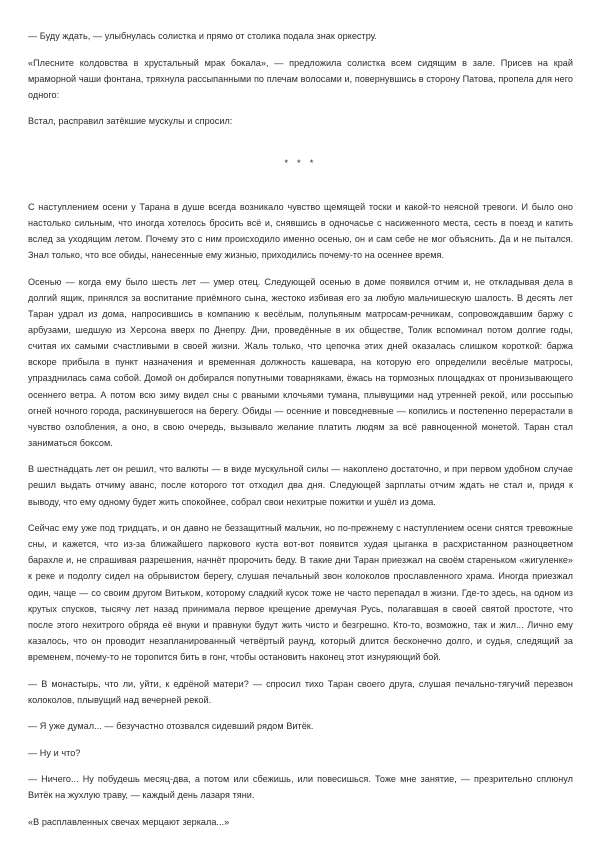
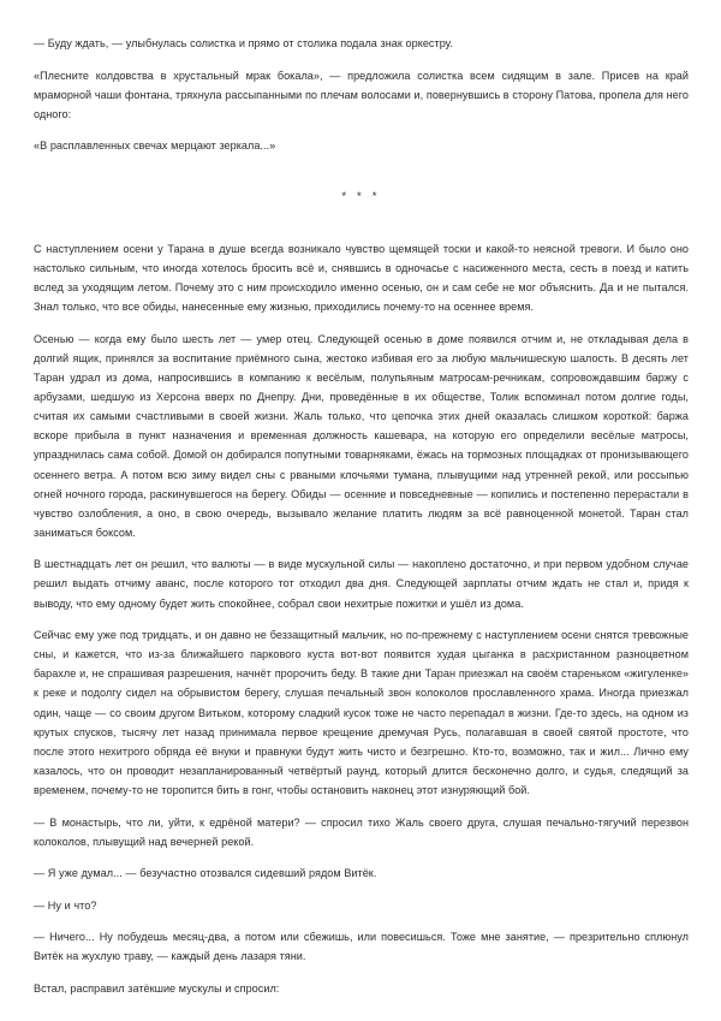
  — Буду ждать, — улыбнулась солистка и прямо от столика подала знак оркестру.
  «Плесните колдовства в хрустальный мрак бокала», — предложила солистка всем сидящим в зале. Присев на край мраморной чаши фонтана, тряхнула рассыпанными по плечам волосами и, повернувшись в сторону Патова, пропела для него одного:
- Встал, расправил затёкшие мускулы и спросил:
+ «В расплавленных свечах мерцают зеркала...»
  * * *
  С наступлением осени у Тарана в душе всегда возникало чувство щемящей тоски и какой-то неясной тревоги. И было оно настолько сильным, что иногда хотелось бросить всё и, снявшись в одночасье с насиженного места, сесть в поезд и катить вслед за уходящим летом. Почему это с ним происходило именно осенью, он и сам себе не мог объяснить. Да и не пытался. Знал только, что все обиды, нанесенные ему жизнью, приходились почему-то на осеннее время.
  Осенью — когда ему было шесть лет — умер отец. Следующей осенью в доме появился отчим и, не откладывая дела в долгий ящик, принялся за воспитание приёмного сына, жестоко избивая его за любую мальчишескую шалость. В десять лет Таран удрал из дома, напросившись в компанию к весёлым, полупьяным матросам-речникам, сопровождавшим баржу с арбузами, шедшую из Херсона вверх по Днепру. Дни, проведённые в их обществе, Толик вспоминал потом долгие годы, считая их самыми счастливыми в своей жизни. Жаль только, что цепочка этих дней оказалась слишком короткой: баржа вскоре прибыла в пункт назначения и временная должность кашевара, на которую его определили весёлые матросы, упразднилась сама собой. Домой он добирался попутными товарняками, ёжась на тормозных площадках от пронизывающего осеннего ветра. А потом всю зиму видел сны с рваными клочьями тумана, плывущими над утренней рекой, или россыпью огней ночного города, раскинувшегося на берегу. Обиды — осенние и повседневные — копились и постепенно перерастали в чувство озлобления, а оно, в свою очередь, вызывало желание платить людям за всё равноценной монетой. Таран стал заниматься боксом.
  В шестнадцать лет он решил, что валюты — в виде мускульной силы — накоплено достаточно, и при первом удобном случае решил выдать отчиму аванс, после которого тот отходил два дня. Следующей зарплаты отчим ждать не стал и, придя к выводу, что ему одному будет жить спокойнее, собрал свои нехитрые пожитки и ушёл из дома.
  Сейчас ему уже под тридцать, и он давно не беззащитный мальчик, но по-прежнему с наступлением осени снятся тревожные сны, и кажется, что из-за ближайшего паркового куста вот-вот появится худая цыганка в расхристанном разноцветном барахле и, не спрашивая разрешения, начнёт пророчить беду. В такие дни Таран приезжал на своём стареньком «жигуленке» к реке и подолгу сидел на обрывистом берегу, слушая печальный звон колоколов прославленного храма. Иногда приезжал один, чаще — со своим другом Витьком, которому сладкий кусок тоже не часто перепадал в жизни. Где-то здесь, на одном из крутых спусков, тысячу лет назад принимала первое крещение дремучая Русь, полагавшая в своей святой простоте, что после этого нехитрого обряда её внуки и правнуки будут жить чисто и безгрешно. Кто-то, возможно, так и жил... Лично ему казалось, что он проводит незапланированный четвёртый раунд, который длится бесконечно долго, и судья, следящий за временем, почему-то не торопится бить в гонг, чтобы остановить наконец этот изнуряющий бой.
- — В монастырь, что ли, уйти, к едрёной матери? — спросил тихо Таран своего друга, слушая печально-тягучий перезвон колоколов, плывущий над вечерней рекой.
+ — В монастырь, что ли, уйти, к едрёной матери? — спросил тихо Жаль своего друга, слушая печально-тягучий перезвон колоколов, плывущий над вечерней рекой.
  — Я уже думал... — безучастно отозвался сидевший рядом Витёк.
  — Ну и что?
  — Ничего... Ну побудешь месяц-два, а потом или сбежишь, или повесишься. Тоже мне занятие, — презрительно сплюнул Витёк на жухлую траву, — каждый день лазаря тяни.
- «В расплавленных свечах мерцают зеркала...»
+ Встал, расправил затёкшие мускулы и спросил:
